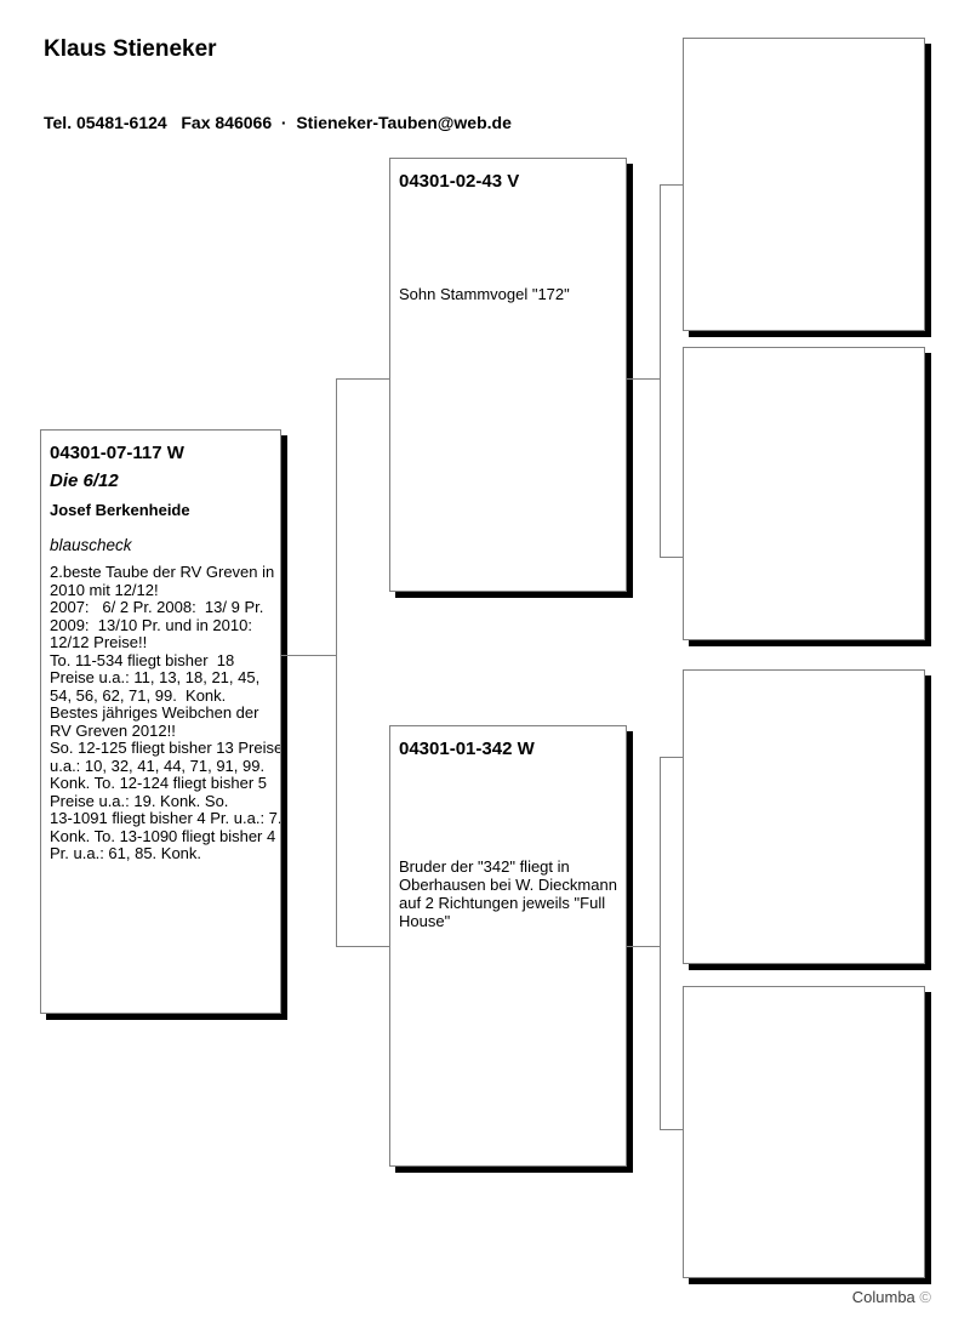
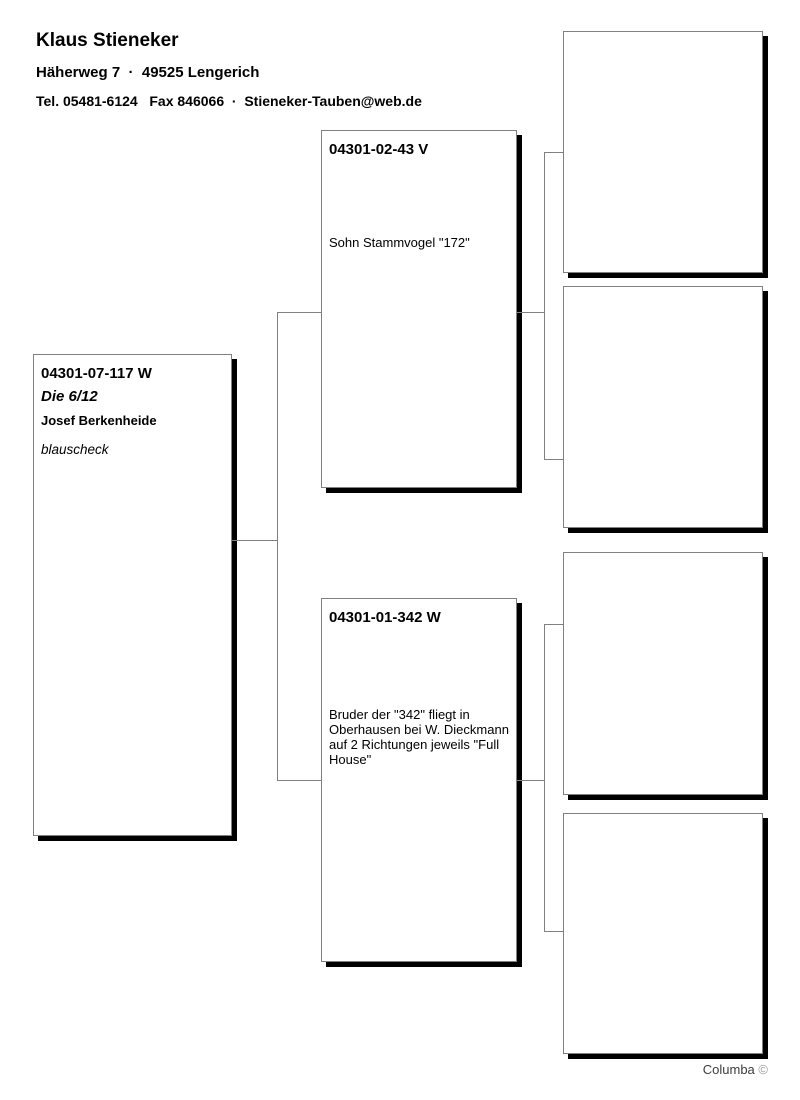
  Klaus Stieneker
+ Häherweg 7 · 49525 Lengerich
  Tel. 05481-6124 Fax 846066 · Stieneker-Tauben@web.de
  04301-07-117 W
  Die 6/12
  Josef Berkenheide
  blauscheck
- 2.beste Taube der RV Greven in
- 2010 mit 12/12!
- 2007: 6/ 2 Pr. 2008: 13/ 9 Pr.
- 2009: 13/10 Pr. und in 2010:
- 12/12 Preise!!
- To. 11-534 fliegt bisher 18
- Preise u.a.: 11, 13, 18, 21, 45,
- 54, 56, 62, 71, 99. Konk.
- Bestes jähriges Weibchen der
- RV Greven 2012!!
- So. 12-125 fliegt bisher 13 Preise
- u.a.: 10, 32, 41, 44, 71, 91, 99.
- Konk. To. 12-124 fliegt bisher 5
- Preise u.a.: 19. Konk. So.
- 13-1091 fliegt bisher 4 Pr. u.a.: 7.
- Konk. To. 13-1090 fliegt bisher 4
- Pr. u.a.: 61, 85. Konk.
  04301-02-43 V
  Sohn Stammvogel "172"
  04301-01-342 W
  Bruder der "342" fliegt in
  Oberhausen bei W. Dieckmann
  auf 2 Richtungen jeweils "Full
  House"
  Columba ©
